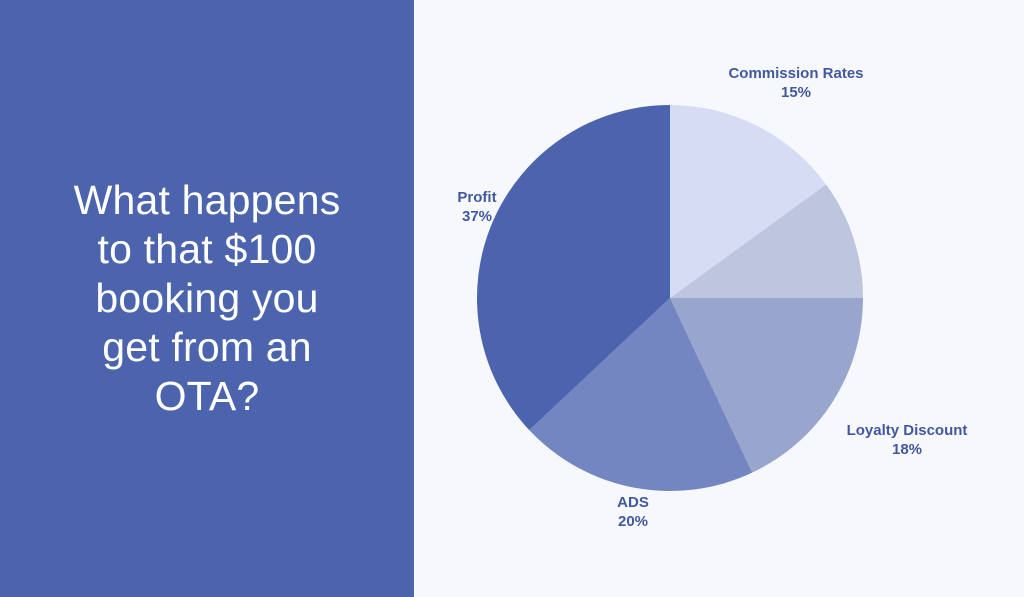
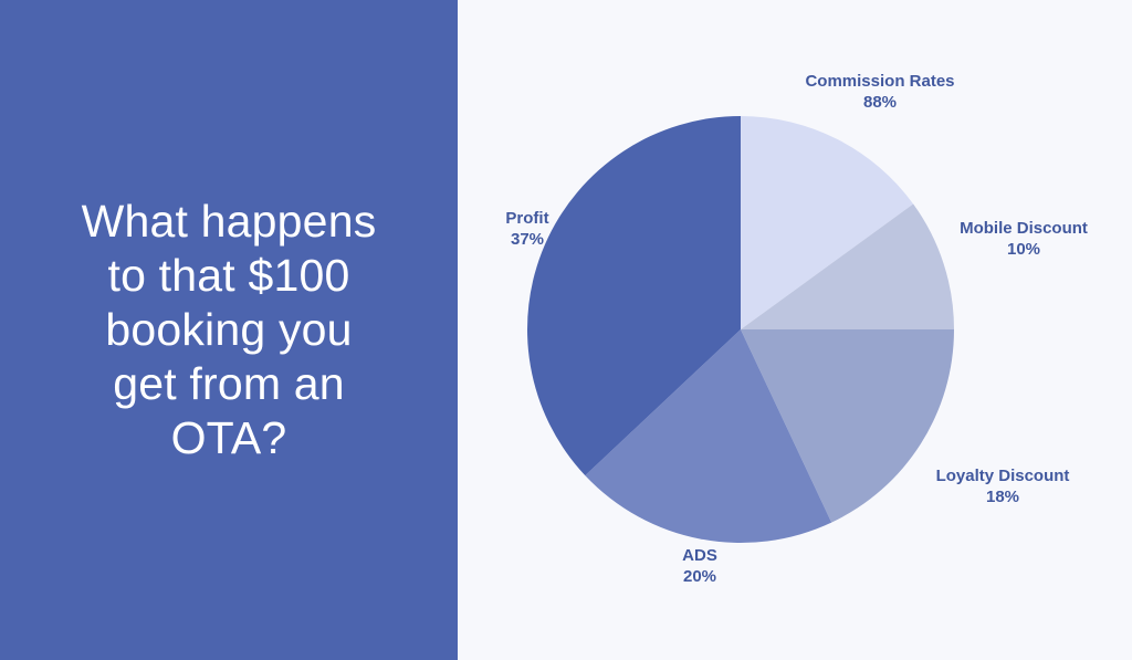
  What happens
  to that $100
  booking you
  get from an
  OTA?
  Commission Rates
- 15%
+ 88%
+ Mobile Discount
+ 10%
  Loyalty Discount
  18%
  ADS
  20%
  Profit
  37%
